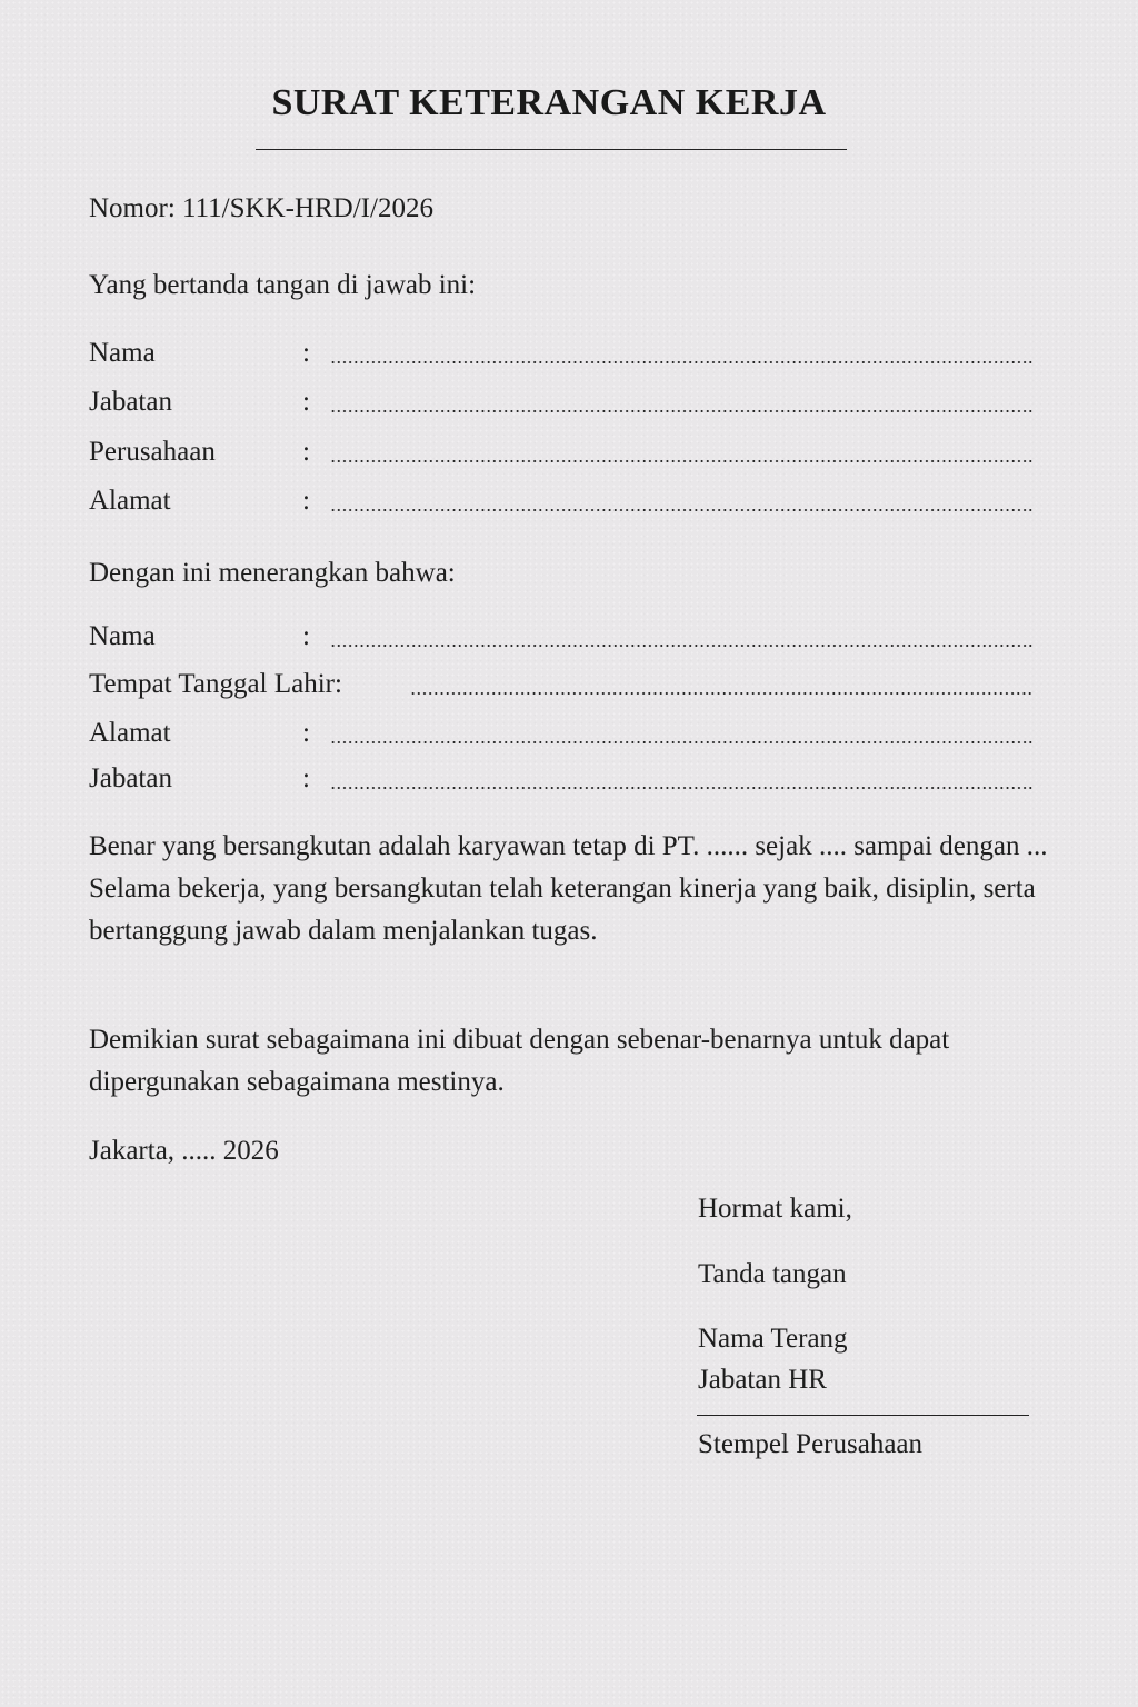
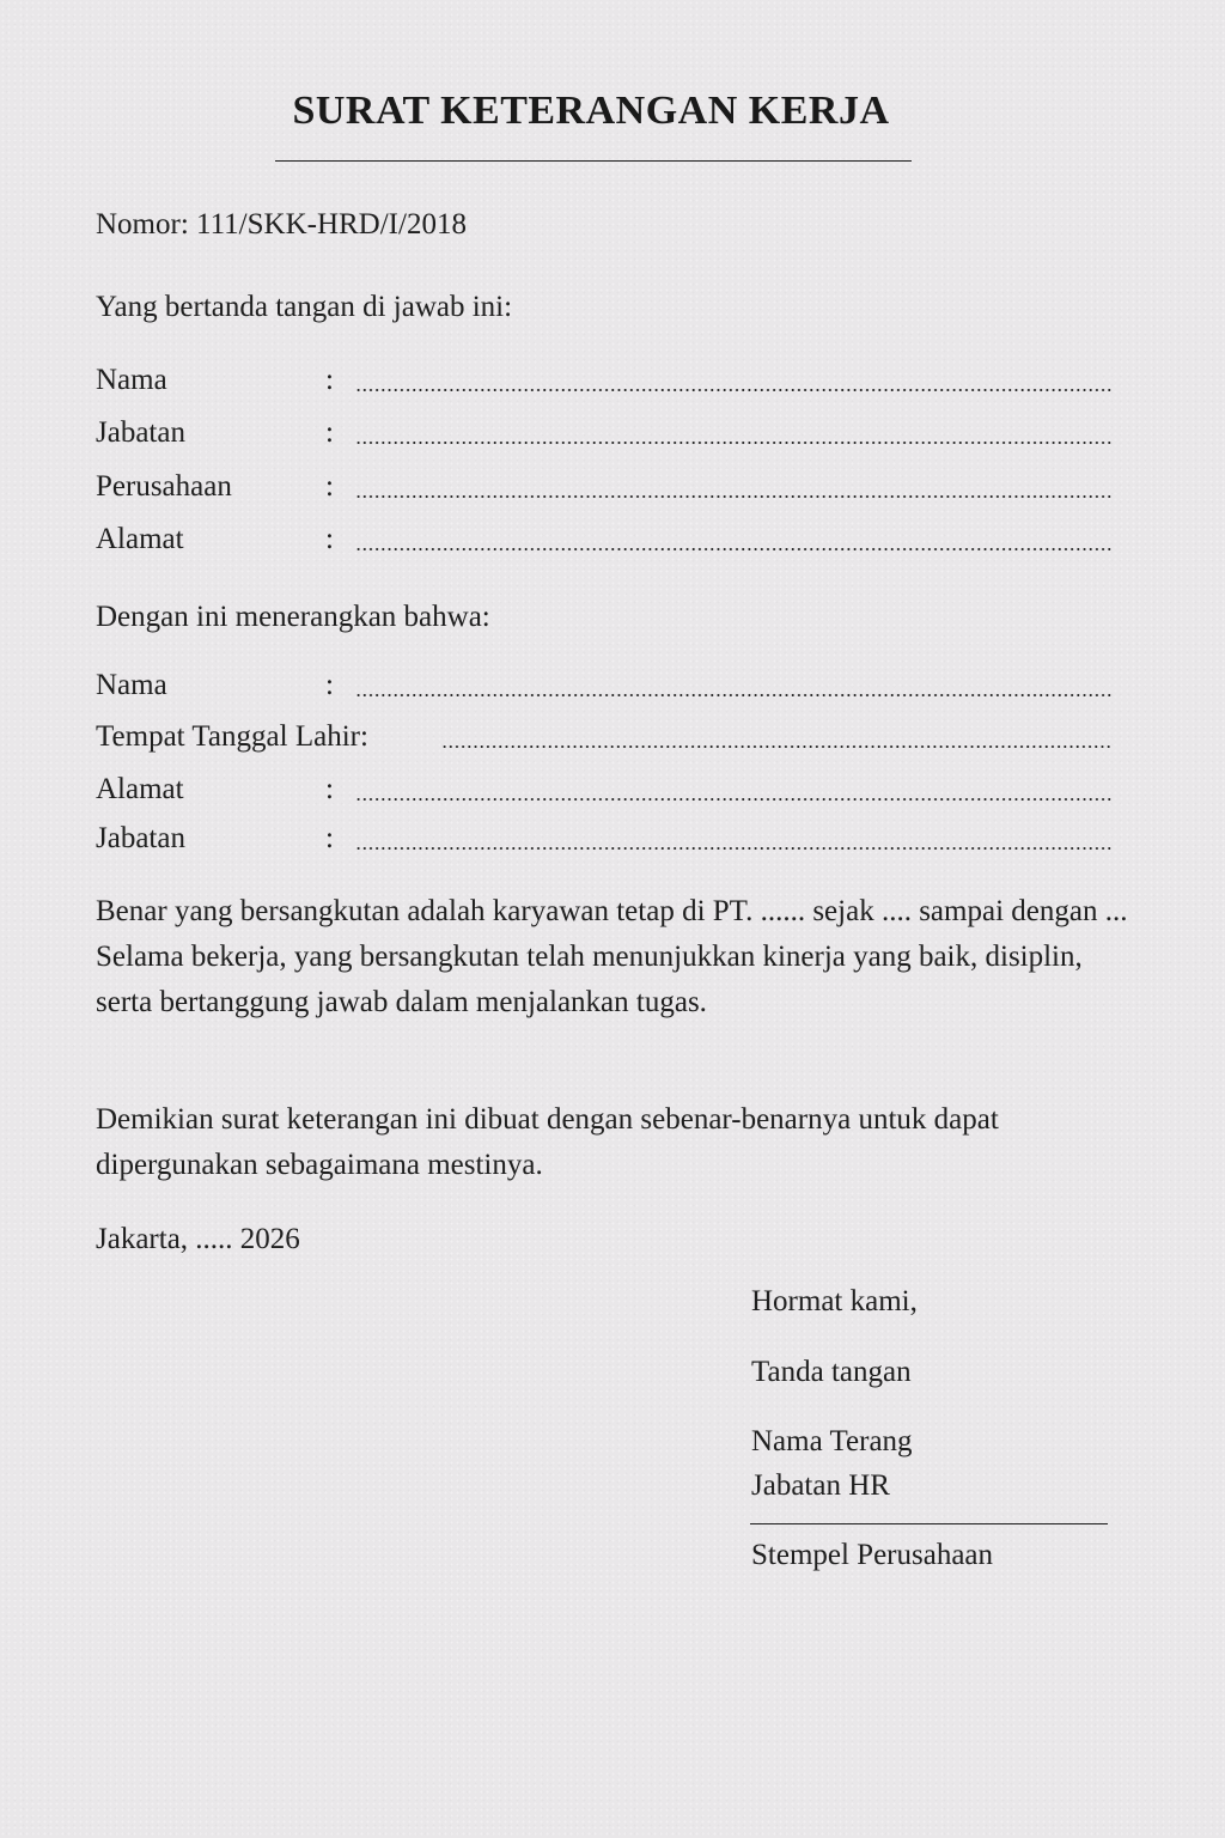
  SURAT KETERANGAN KERJA
- Nomor: 111/SKK-HRD/I/2026
+ Nomor: 111/SKK-HRD/I/2018
  Yang bertanda tangan di jawab ini:
  Nama
  :
  Jabatan
  :
  Perusahaan
  :
  Alamat
  :
  Dengan ini menerangkan bahwa:
  Nama
  :
  Tempat Tanggal Lahir:
  Alamat
  :
  Jabatan
  :
- Benar yang bersangkutan adalah karyawan tetap di PT. ...... sejak .... sampai dengan ... Selama bekerja, yang bersangkutan telah keterangan kinerja yang baik, disiplin, serta bertanggung jawab dalam menjalankan tugas.
+ Benar yang bersangkutan adalah karyawan tetap di PT. ...... sejak .... sampai dengan ... Selama bekerja, yang bersangkutan telah menunjukkan kinerja yang baik, disiplin, serta bertanggung jawab dalam menjalankan tugas.
- Demikian surat sebagaimana ini dibuat dengan sebenar-benarnya untuk dapat dipergunakan sebagaimana mestinya.
+ Demikian surat keterangan ini dibuat dengan sebenar-benarnya untuk dapat dipergunakan sebagaimana mestinya.
  Jakarta, ..... 2026
  Hormat kami,
  Tanda tangan
  Nama Terang
  Jabatan HR
  Stempel Perusahaan
